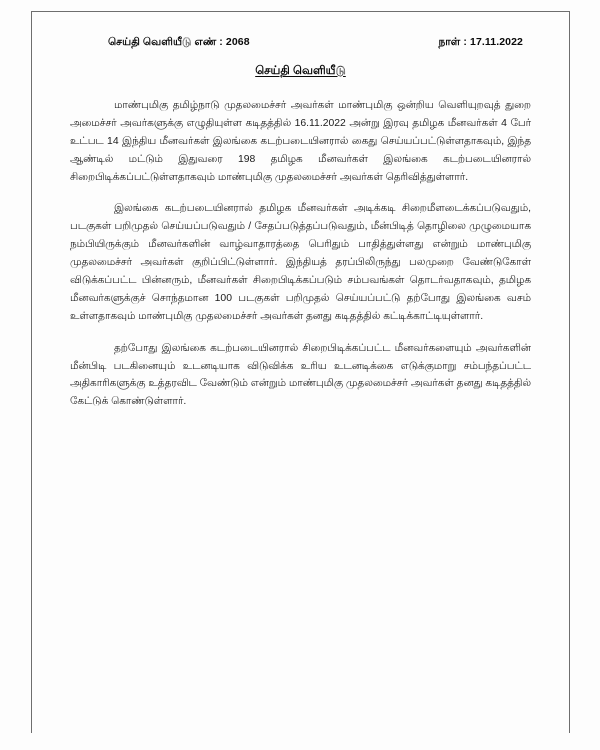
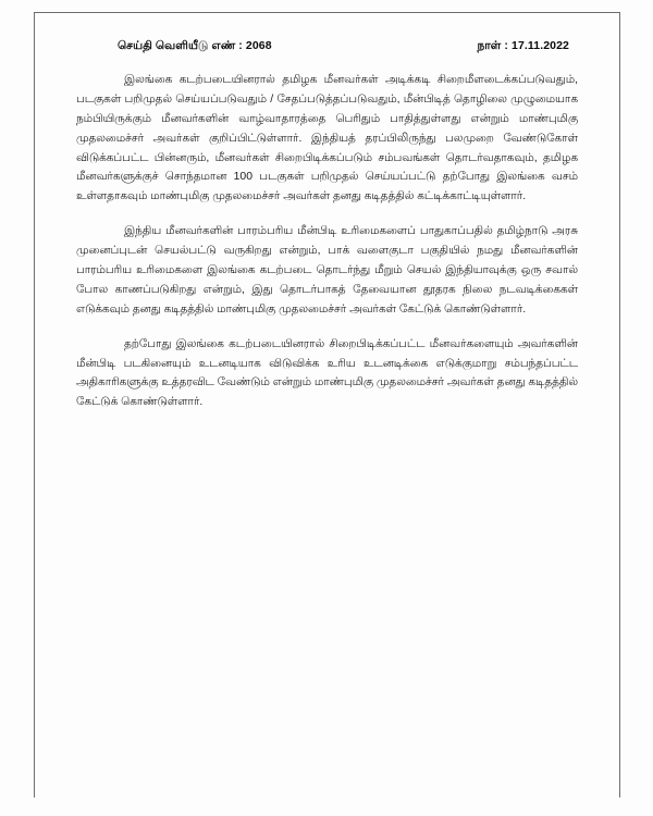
  செய்தி வெளியீடு எண் : 2068
  நாள் : 17.11.2022
- செய்தி வெளியீடு
- மாண்புமிகு தமிழ்நாடு முதலமைச்சர் அவர்கள் மாண்புமிகு ஒன்றிய வெளியுறவுத் துறை அமைச்சர் அவர்களுக்கு எழுதியுள்ள கடிதத்தில் 16.11.2022 அன்று இரவு தமிழக மீனவர்கள் 4 பேர் உட்பட 14 இந்திய மீனவர்கள் இலங்கை கடற்படையினரால் கைது செய்யப்பட்டுள்ளதாகவும், இந்த ஆண்டில் மட்டும் இதுவரை 198 தமிழக மீனவர்கள் இலங்கை கடற்படையினரால் சிறைபிடிக்கப்பட்டுள்ளதாகவும் மாண்புமிகு முதலமைச்சர் அவர்கள் தெரிவித்துள்ளார்.
  இலங்கை கடற்படையினரால் தமிழக மீனவர்கள் அடிக்கடி சிறைமீளடைக்கப்படுவதும், படகுகள் பறிமுதல் செய்யப்படுவதும் / சேதப்படுத்தப்படுவதும், மீன்பிடித் தொழிலை முழுமையாக நம்பியிருக்கும் மீனவர்களின் வாழ்வாதாரத்தை பெரிதும் பாதித்துள்ளது என்றும் மாண்புமிகு முதலமைச்சர் அவர்கள் குறிப்பிட்டுள்ளார். இந்தியத் தரப்பிலிருந்து பலமுறை வேண்டுகோள் விடுக்கப்பட்ட பின்னரும், மீனவர்கள் சிறைபிடிக்கப்படும் சம்பவங்கள் தொடர்வதாகவும், தமிழக மீனவர்களுக்குச் சொந்தமான 100 படகுகள் பறிமுதல் செய்யப்பட்டு தற்போது இலங்கை வசம் உள்ளதாகவும் மாண்புமிகு முதலமைச்சர் அவர்கள் தனது கடிதத்தில் கட்டிக்காட்டியுள்ளார்.
+ இந்திய மீனவர்களின் பாரம்பரிய மீன்பிடி உரிமைகளைப் பாதுகாப்பதில் தமிழ்நாடு அரசு முனைப்புடன் செயல்பட்டு வருகிறது என்றும், பாக் வளைகுடா பகுதியில் நமது மீனவர்களின் பாரம்பரிய உரிமைகளை இலங்கை கடற்படை தொடர்ந்து மீறும் செயல் இந்தியாவுக்கு ஒரு சவால் போல காணப்படுகிறது என்றும், இது தொடர்பாகத் தேவையான தூதரக நிலை நடவடிக்கைகள் எடுக்கவும் தனது கடிதத்தில் மாண்புமிகு முதலமைச்சர் அவர்கள் கேட்டுக் கொண்டுள்ளார்.
  தற்போது இலங்கை கடற்படையினரால் சிறைபிடிக்கப்பட்ட மீனவர்களையும் அவர்களின் மீன்பிடி படகினையும் உடனடியாக விடுவிக்க உரிய உடனடிக்கை எடுக்குமாறு சம்பந்தப்பட்ட அதிகாரிகளுக்கு உத்தரவிட வேண்டும் என்றும் மாண்புமிகு முதலமைச்சர் அவர்கள் தனது கடிதத்தில் கேட்டுக் கொண்டுள்ளார்.
